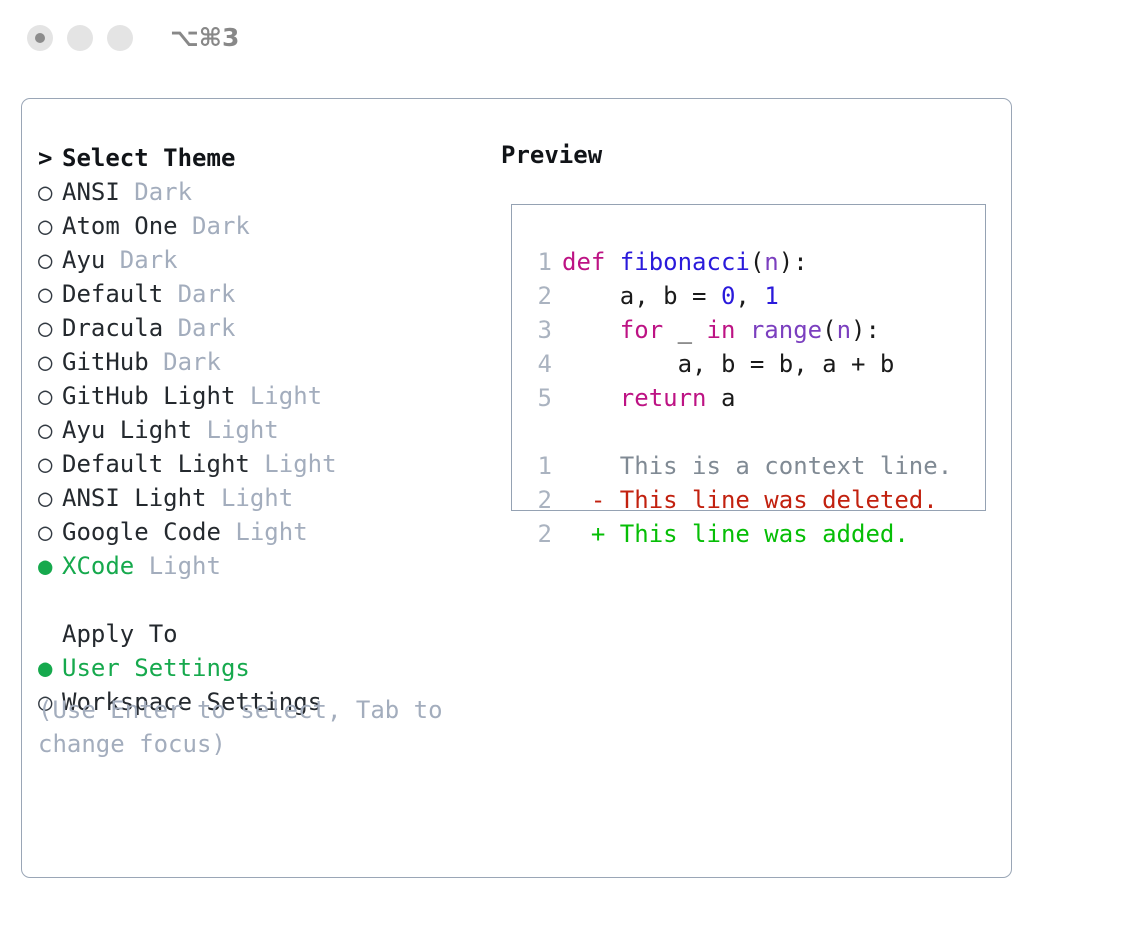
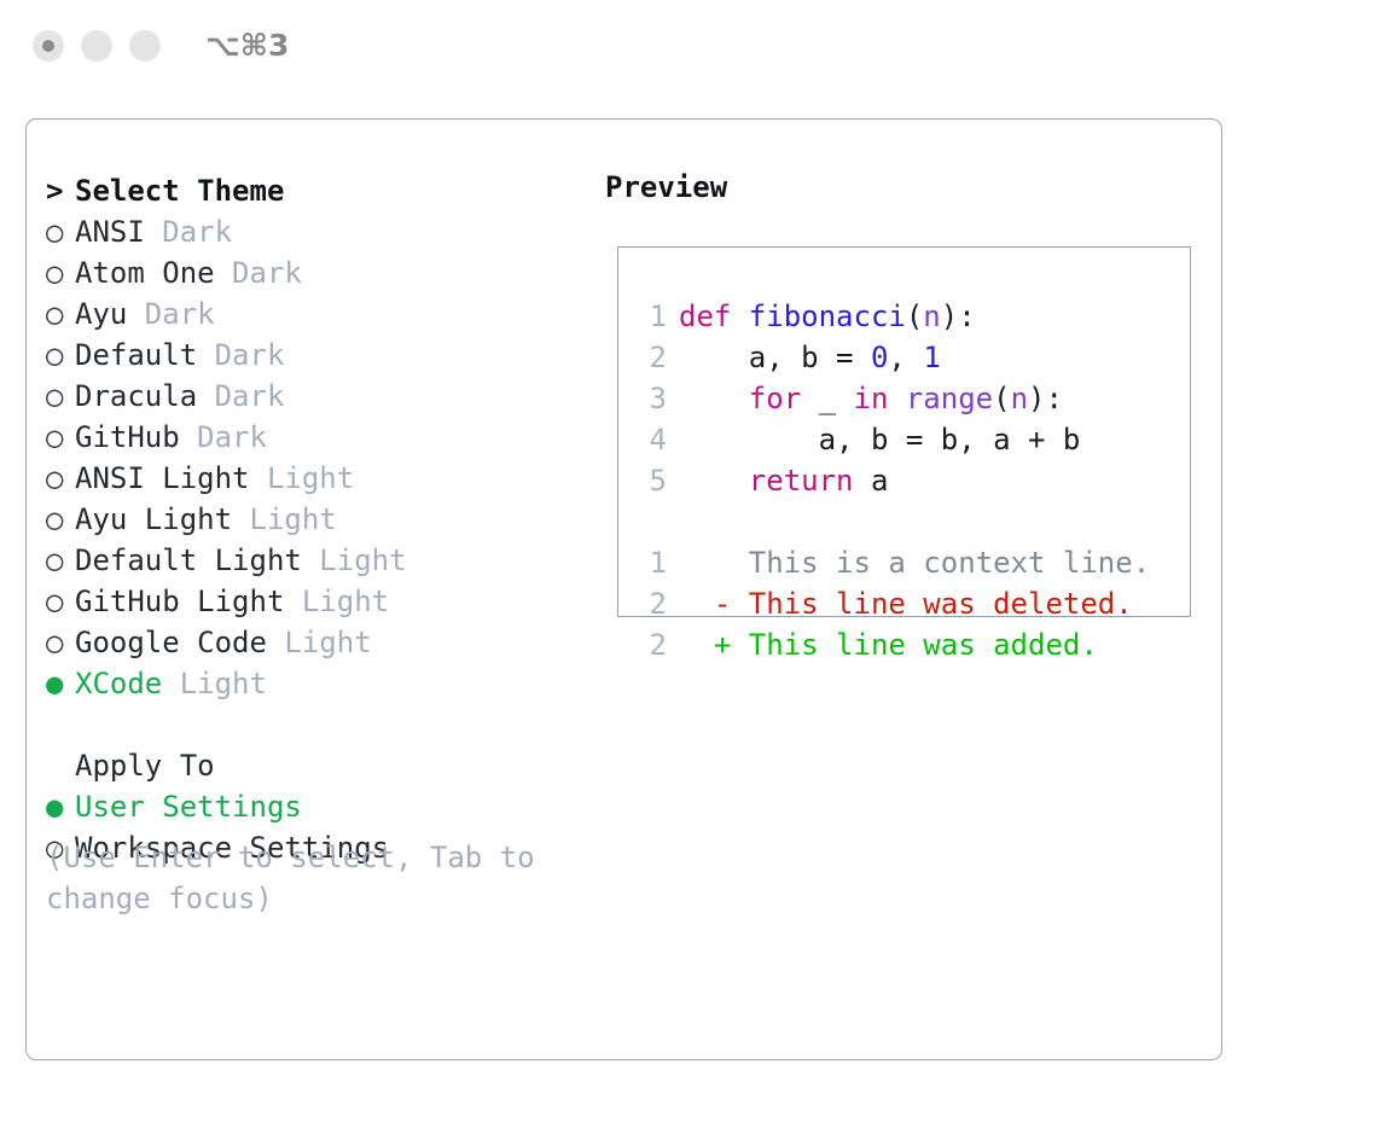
  ⌥⌘3
  > Select Theme
  ○ ANSI Dark
  ○ Atom One Dark
  ○ Ayu Dark
  ○ Default Dark
  ○ Dracula Dark
  ○ GitHub Dark
- ○ GitHub Light Light
+ ○ ANSI Light Light
  ○ Ayu Light Light
  ○ Default Light Light
- ○ ANSI Light Light
+ ○ GitHub Light Light
  ○ Google Code Light
  ● XCode Light
  Apply To
  ● User Settings
  ○ Workspace Settings
  (Use Enter to select, Tab to change focus)
  Preview
  1 def fibonacci(n):
  2 a, b = 0, 1
  3 for _ in range(n):
  4 a, b = b, a + b
  5 return a
  1 This is a context line.
  2 - This line was deleted.
  2 + This line was added.
